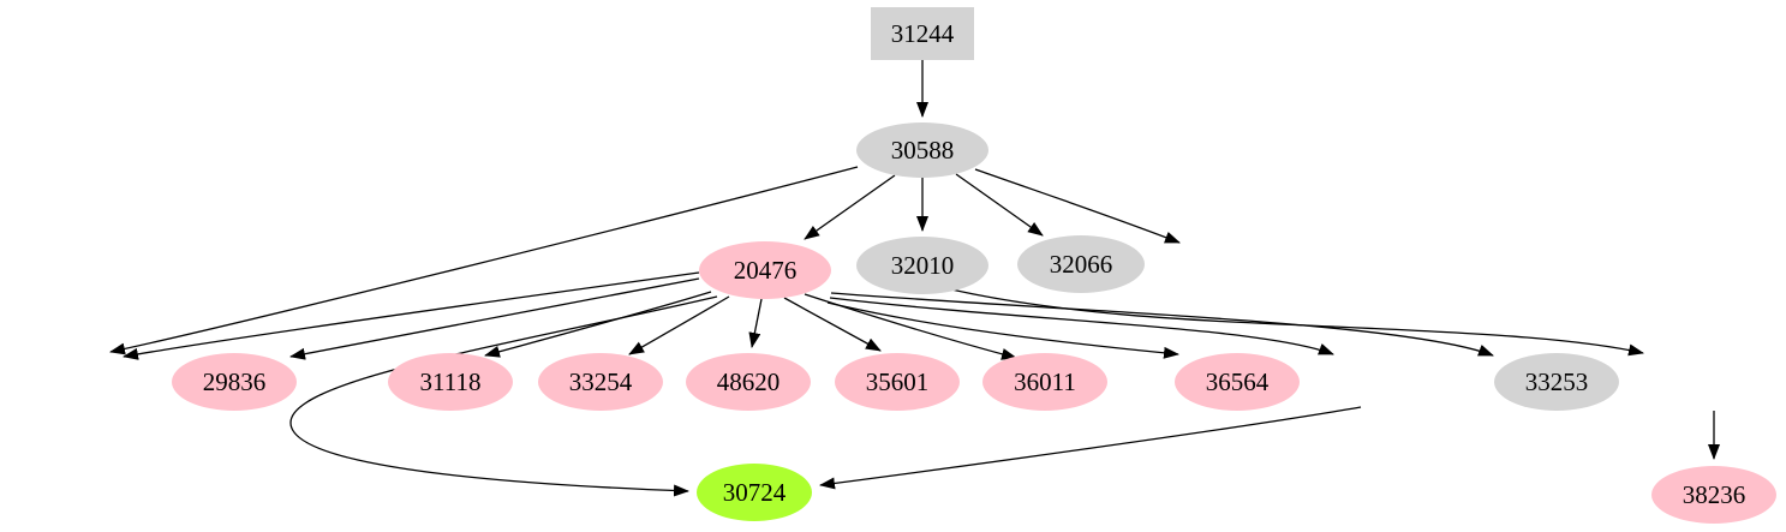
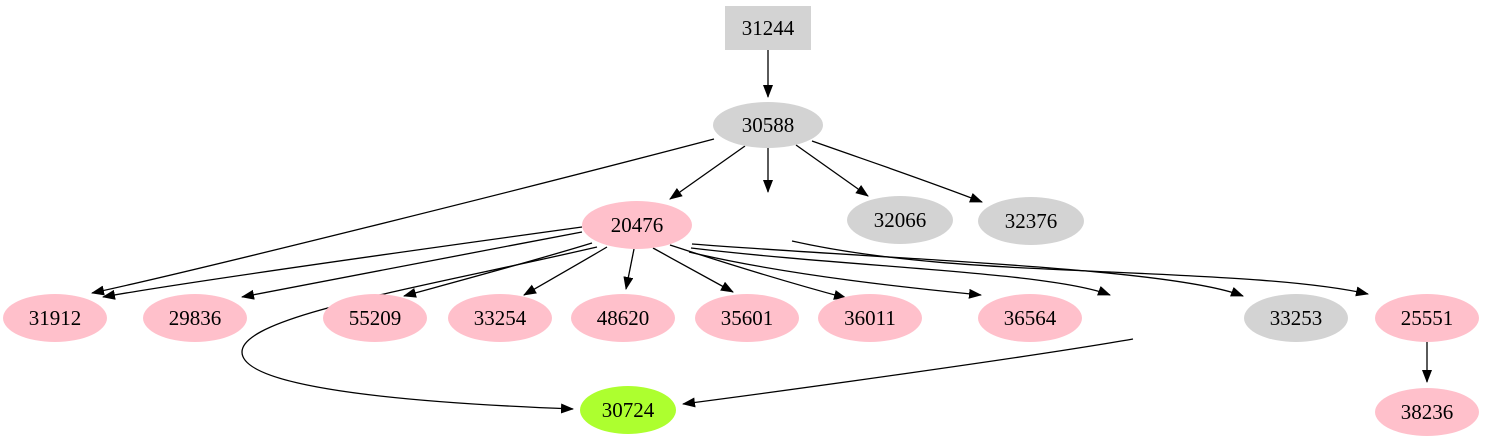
  31244
  30588
  20476
- 32010
  32066
+ 32376
+ 31912
  29836
- 31118
+ 55209
  33254
  48620
  35601
  36011
  36564
  33253
+ 25551
  30724
  38236
